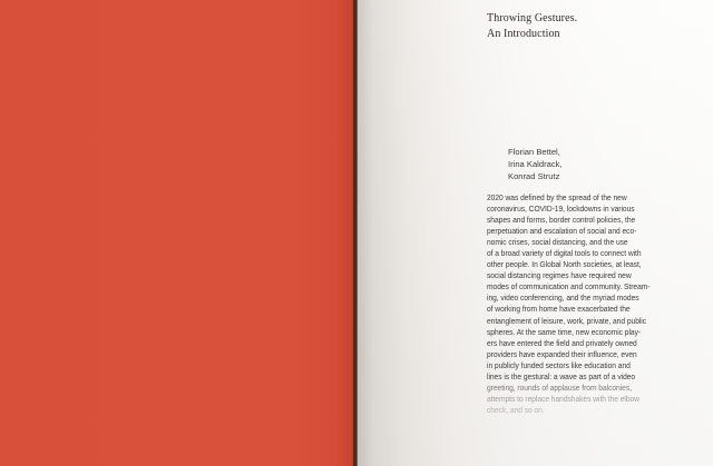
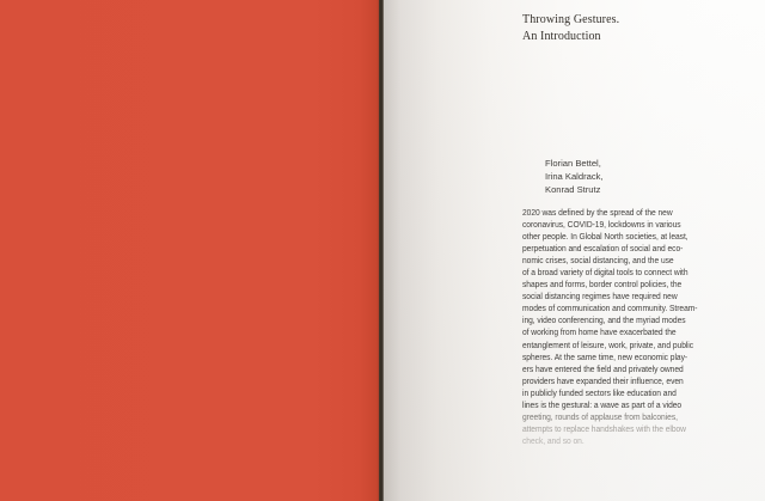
  Throwing Gestures.
  An Introduction
  Florian Bettel,
  Irina Kaldrack,
  Konrad Strutz
  2020 was defined by the spread of the new
  coronavirus, COVID-19, lockdowns in various
- shapes and forms, border control policies, the
+ other people. In Global North societies, at least,
  perpetuation and escalation of social and eco-
  nomic crises, social distancing, and the use
  of a broad variety of digital tools to connect with
- other people. In Global North societies, at least,
+ shapes and forms, border control policies, the
  social distancing regimes have required new
  modes of communication and community. Stream-
  ing, video conferencing, and the myriad modes
  of working from home have exacerbated the
  entanglement of leisure, work, private, and public
  spheres. At the same time, new economic play-
  ers have entered the field and privately owned
  providers have expanded their influence, even
  in publicly funded sectors like education and
  lines is the gestural: a wave as part of a video
  greeting, rounds of applause from balconies,
  attempts to replace handshakes with the elbow
  check, and so on.
